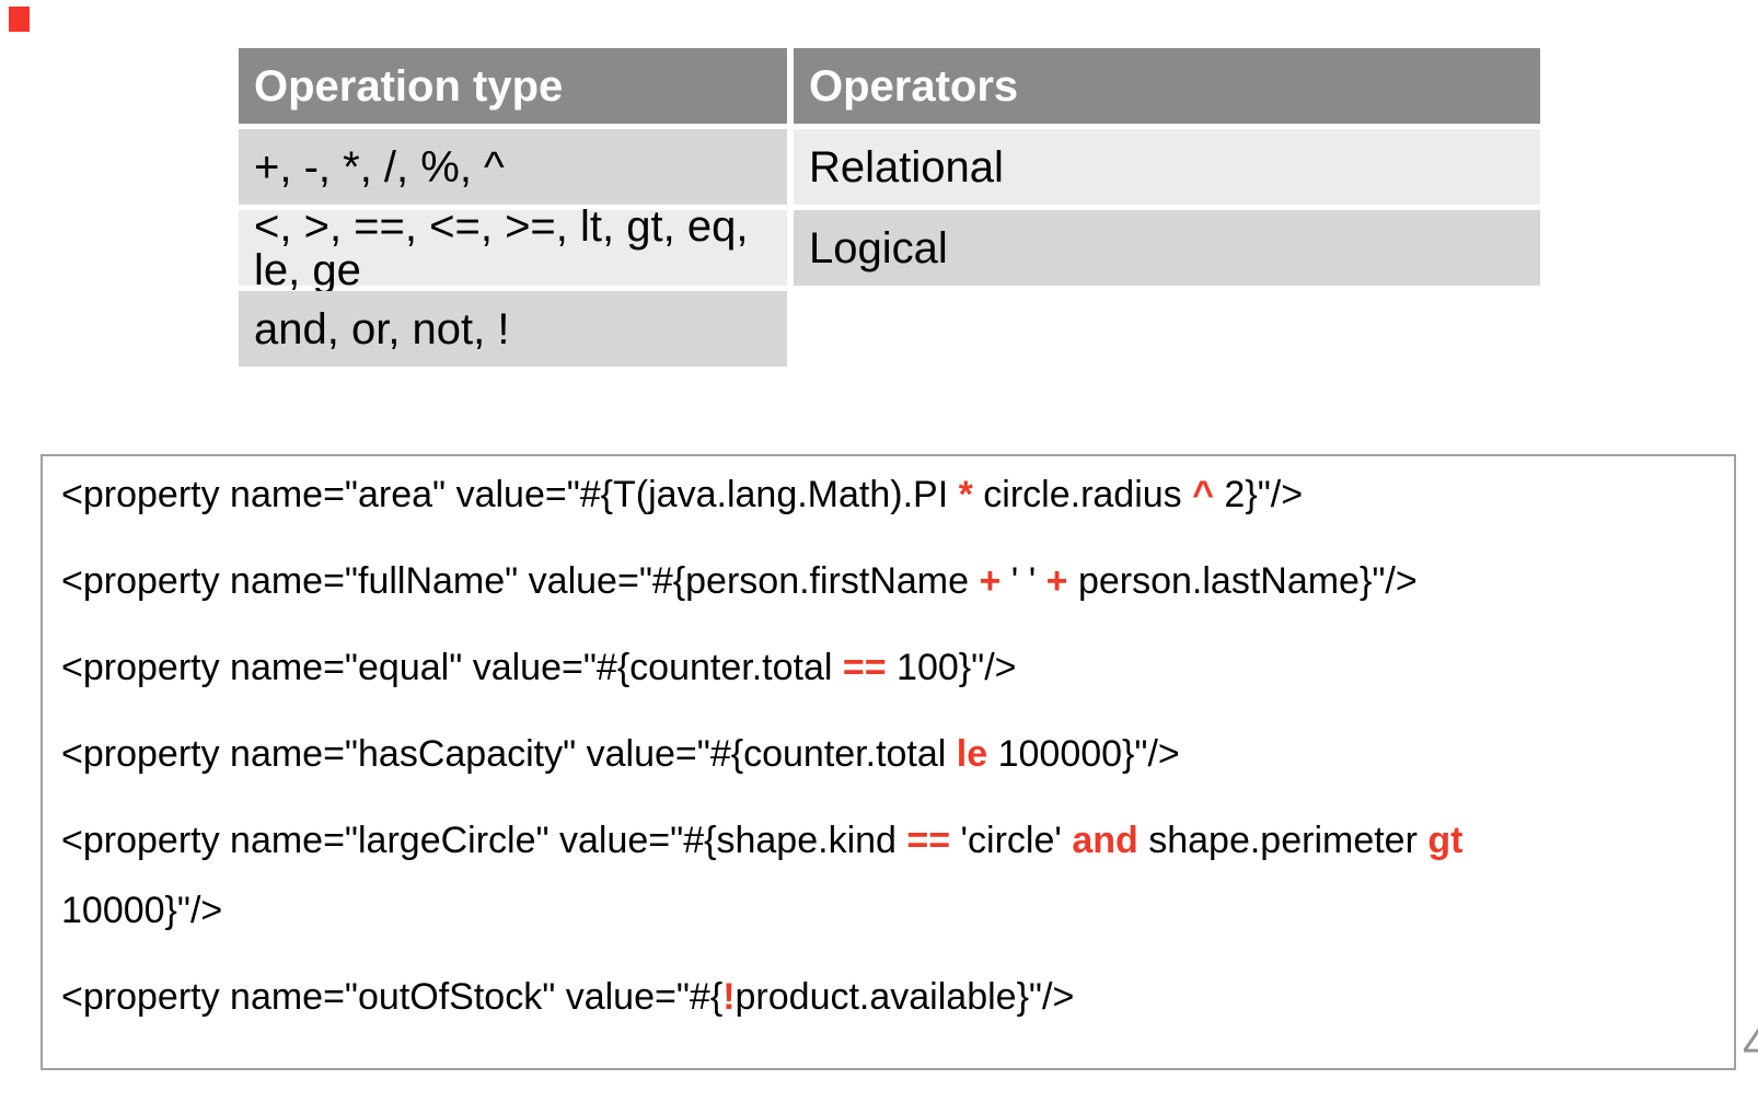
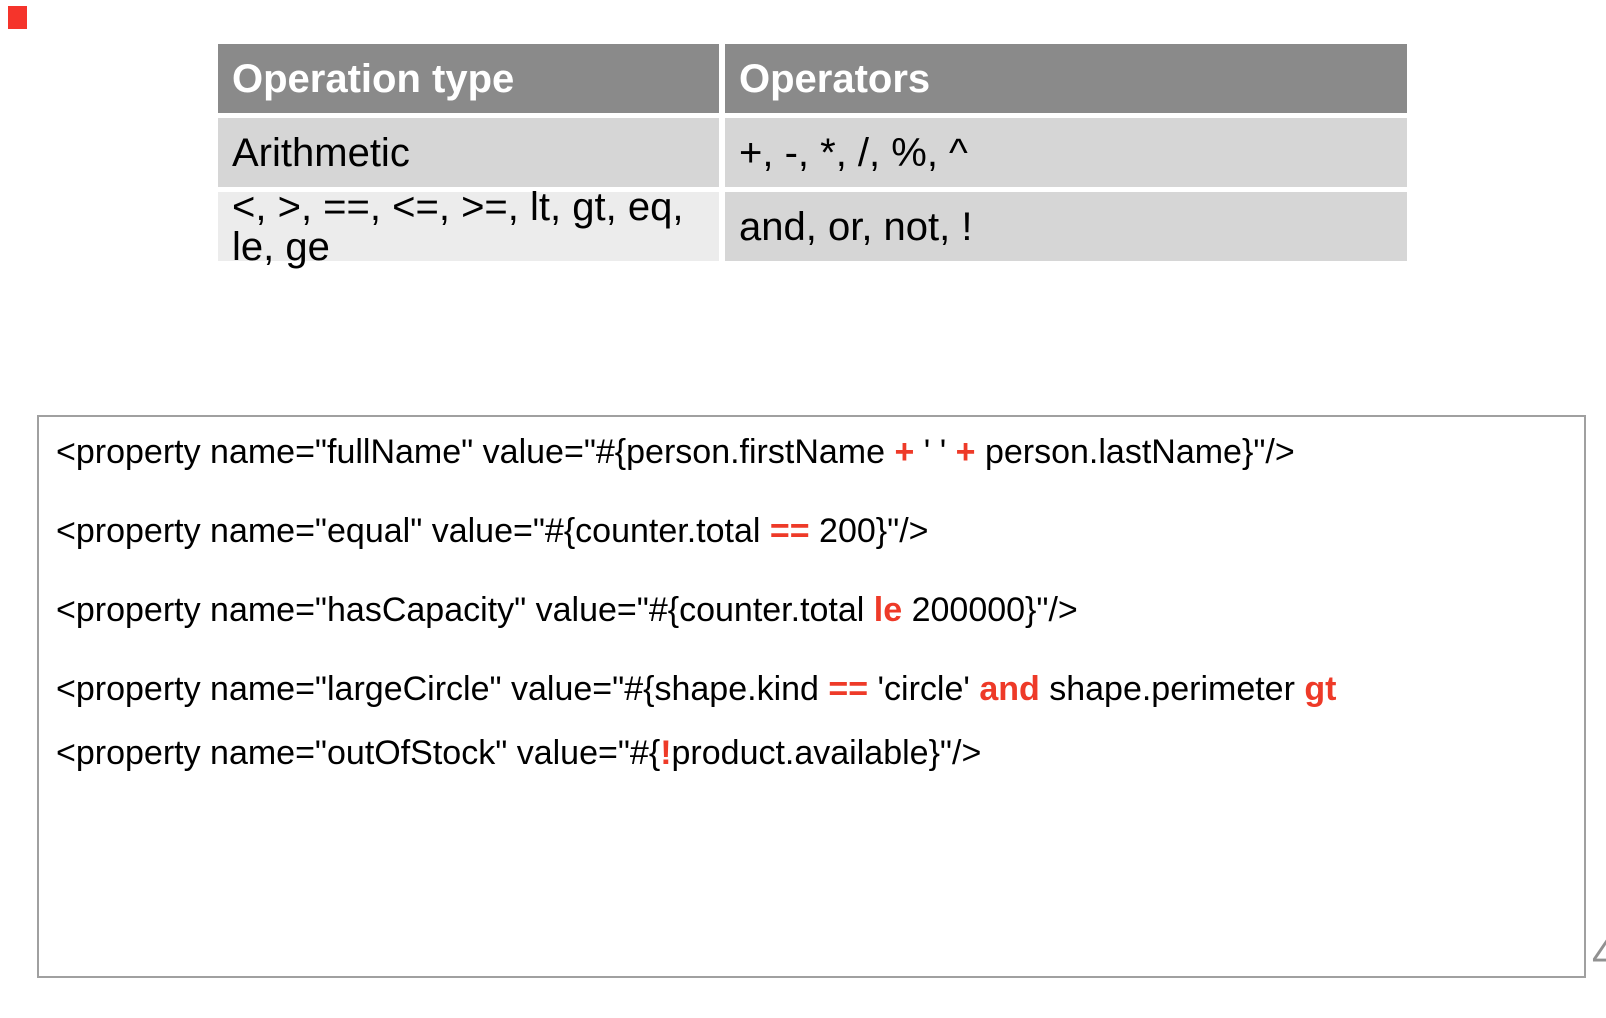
  Operation type
  Operators
+ Arithmetic
  +, -, *, /, %, ^
- Relational
  <, >, ==, <=, >=, lt, gt, eq, le, ge
- Logical
  and, or, not, !
- <property name="area" value="#{T(java.lang.Math).PI * circle.radius ^ 2}"/>
  <property name="fullName" value="#{person.firstName + ' ' + person.lastName}"/>
- <property name="equal" value="#{counter.total == 100}"/>
+ <property name="equal" value="#{counter.total == 200}"/>
- <property name="hasCapacity" value="#{counter.total le 100000}"/>
+ <property name="hasCapacity" value="#{counter.total le 200000}"/>
  <property name="largeCircle" value="#{shape.kind == 'circle' and shape.perimeter gt
- 10000}"/>
  <property name="outOfStock" value="#{!product.available}"/>
  4
